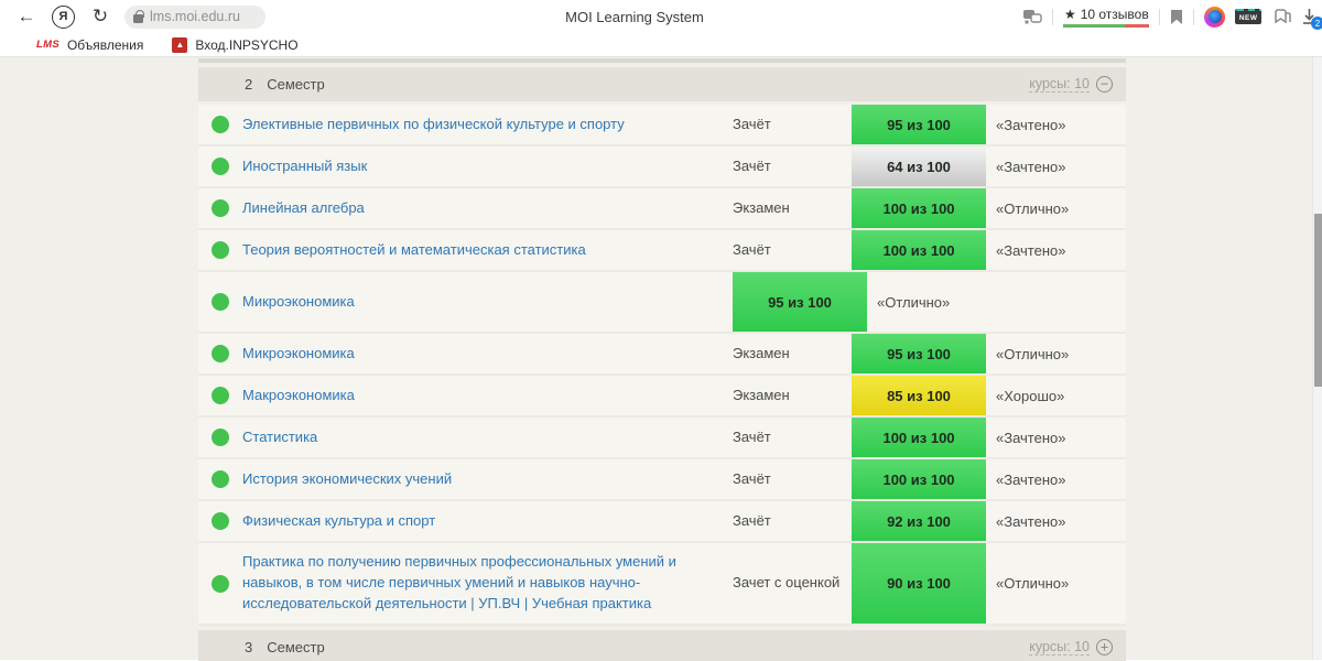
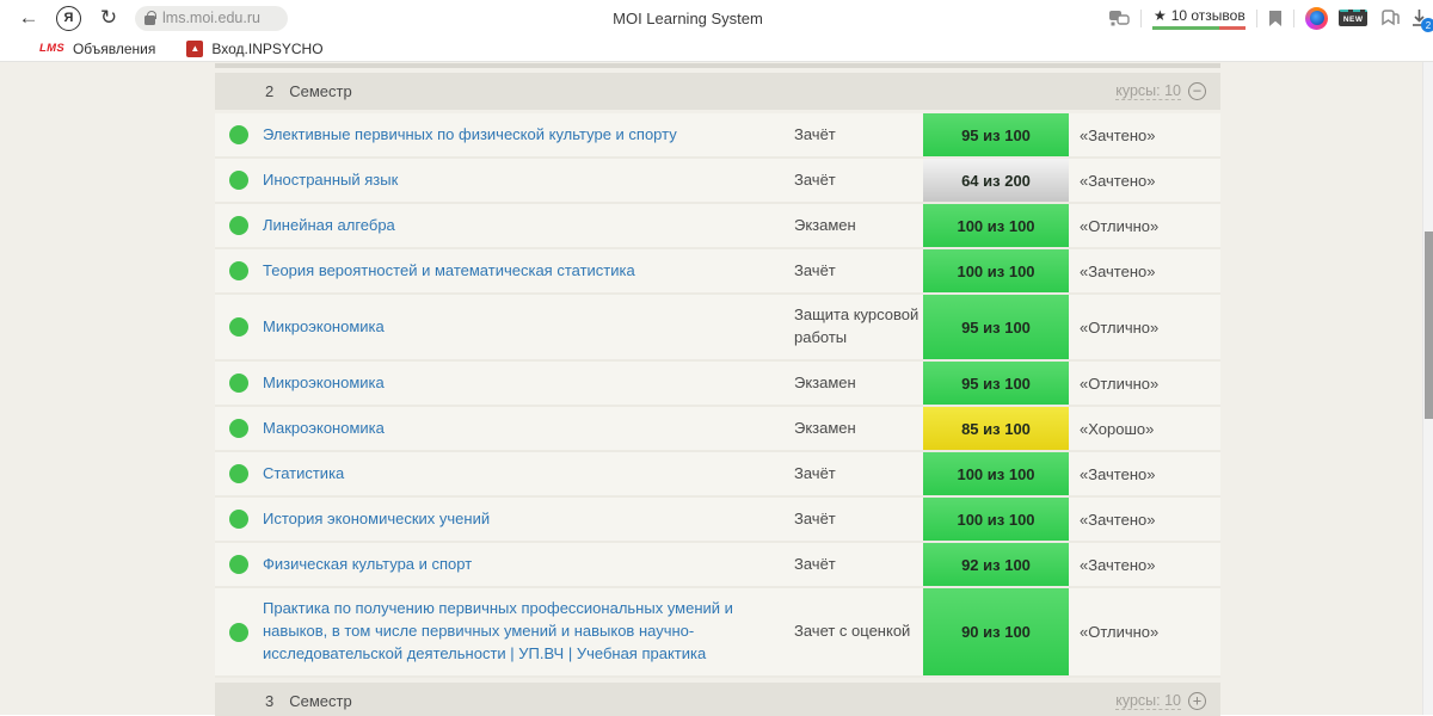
  ←
  Я
  ↻
  lms.moi.edu.ru
  MOI Learning System
  ★
  10 отзывов
  2
  LMS
  Объявления
  ▲
  Вход.INPSYCHO
  2
  Семестр
  курсы: 10
  −
  Элективные первичных по физической культуре и спорту
  Зачёт
  95 из 100
  «Зачтено»
  Иностранный язык
  Зачёт
- 64 из 100
+ 64 из 200
  «Зачтено»
  Линейная алгебра
  Экзамен
  100 из 100
  «Отлично»
  Теория вероятностей и математическая статистика
  Зачёт
  100 из 100
  «Зачтено»
  Микроэкономика
+ Защита курсовой работы
  95 из 100
  «Отлично»
  Микроэкономика
  Экзамен
  95 из 100
  «Отлично»
  Макроэкономика
  Экзамен
  85 из 100
  «Хорошо»
  Статистика
  Зачёт
  100 из 100
  «Зачтено»
  История экономических учений
  Зачёт
  100 из 100
  «Зачтено»
  Физическая культура и спорт
  Зачёт
  92 из 100
  «Зачтено»
  Практика по получению первичных профессиональных умений и навыков, в том числе первичных умений и навыков научно-исследовательской деятельности | УП.ВЧ | Учебная практика
  Зачет с оценкой
  90 из 100
  «Отлично»
  3
  Семестр
  курсы: 10
  +
